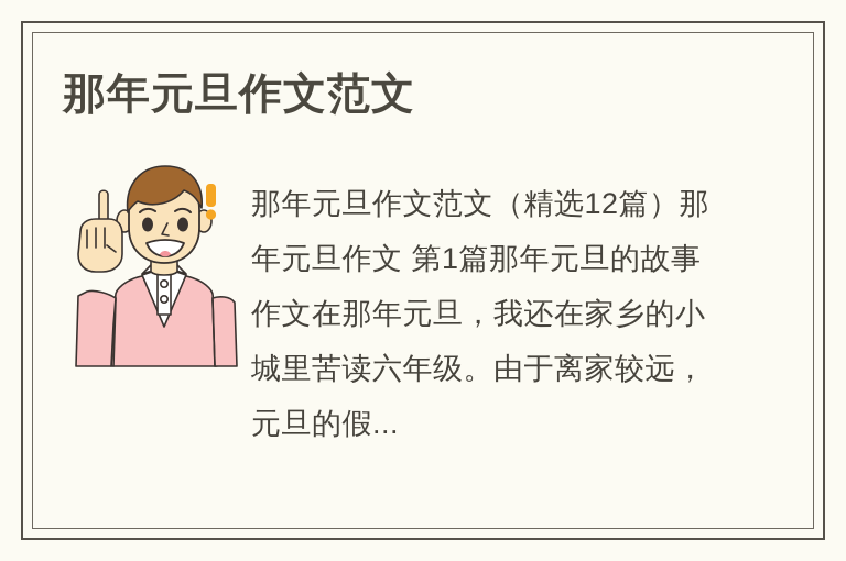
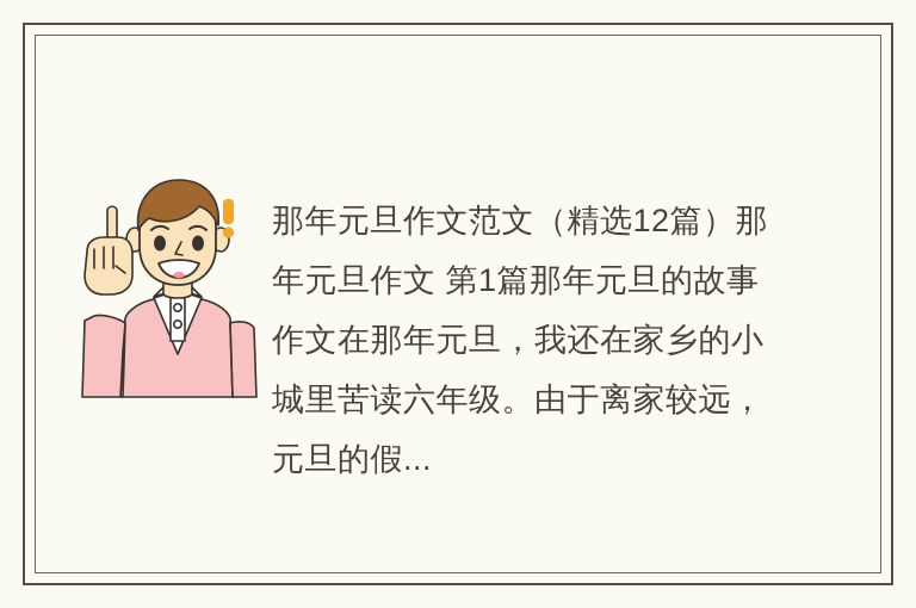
- 那年元旦作文范文
  那年元旦作文范文（精选12篇）那年元旦作文 第1篇那年元旦的故事作文在那年元旦，我还在家乡的小城里苦读六年级。由于离家较远，元旦的假...
